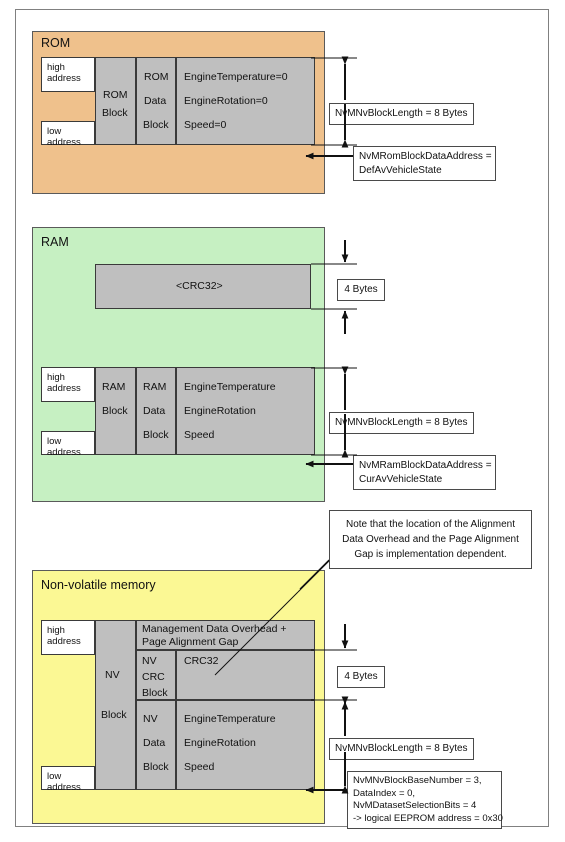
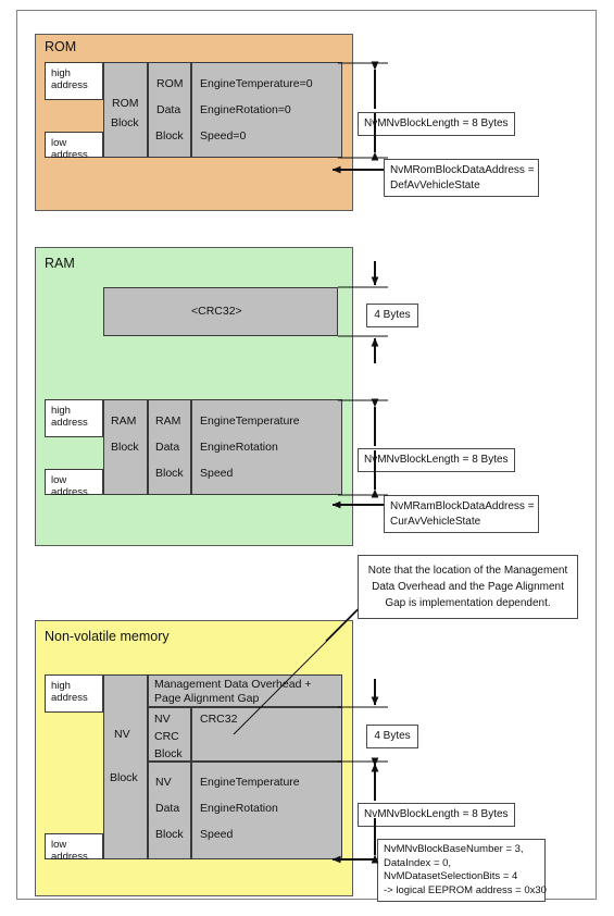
  ROM
  ROM
  Block
  ROM
  Data
  Block
  EngineTemperature=0
  EngineRotation=0
  Speed=0
  high
  address
  low
  address
  NMNvBlockLength = 8 Bytes
  NvMRomBlockDataAddress =
  DefAvVehicleState
  RAM
  <CRC32>
  4 Bytes
  RAM
  Block
  RAM
  Data
  Block
  EngineTemperature
  EngineRotation
  Speed
  high
  address
  low
  address
  NMNvBlockLength = 8 Bytes
  NvMRamBlockDataAddress =
  CurAvVehicleState
- Note that the location of the Alignment Data Overhead and the Page Alignment Gap is implementation dependent.
+ Note that the location of the Management Data Overhead and the Page Alignment Gap is implementation dependent.
  Non-volatile memory
  NV
  Block
  Management Data Overhead +
  Page Alignment Gap
  NV
  CRC
  Block
  CRC32
  4 Bytes
  NV
  Data
  Block
  EngineTemperature
  EngineRotation
  Speed
  high
  address
  low
  address
  NvMNvBlockLength = 8 Bytes
  NvMNvBlockBaseNumber = 3,
  DataIndex = 0,
  NvMDatasetSelectionBits = 4
  -> logical EEPROM address = 0x30
